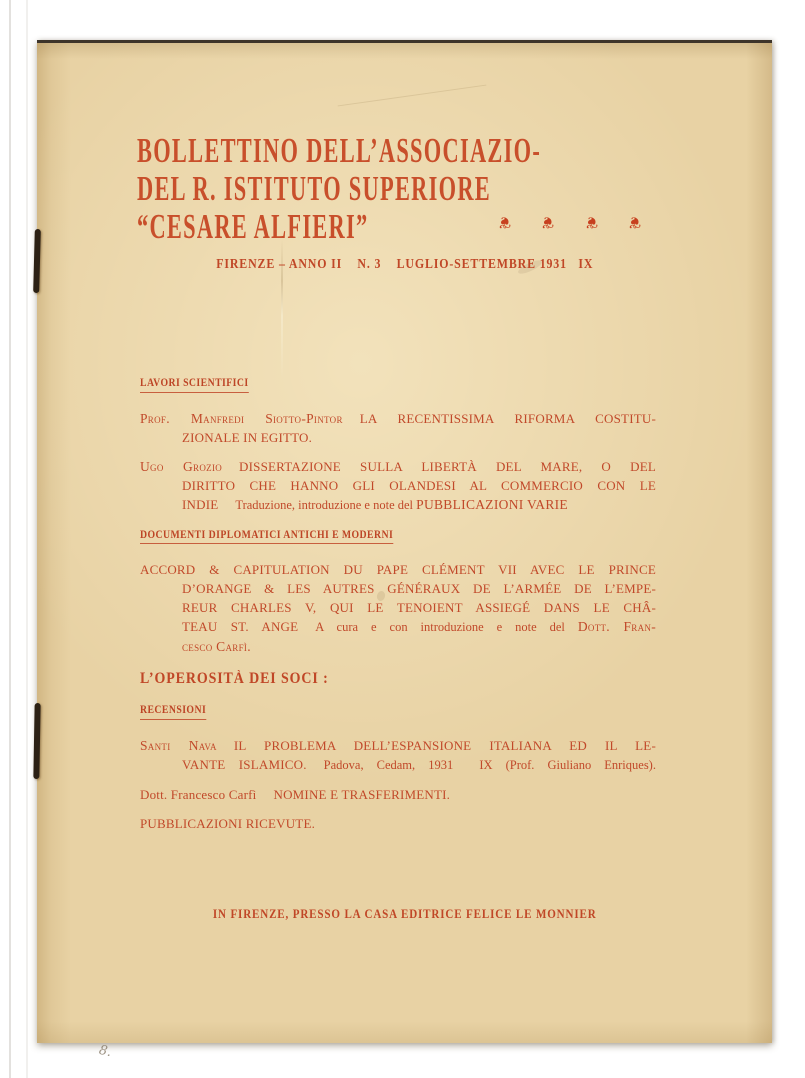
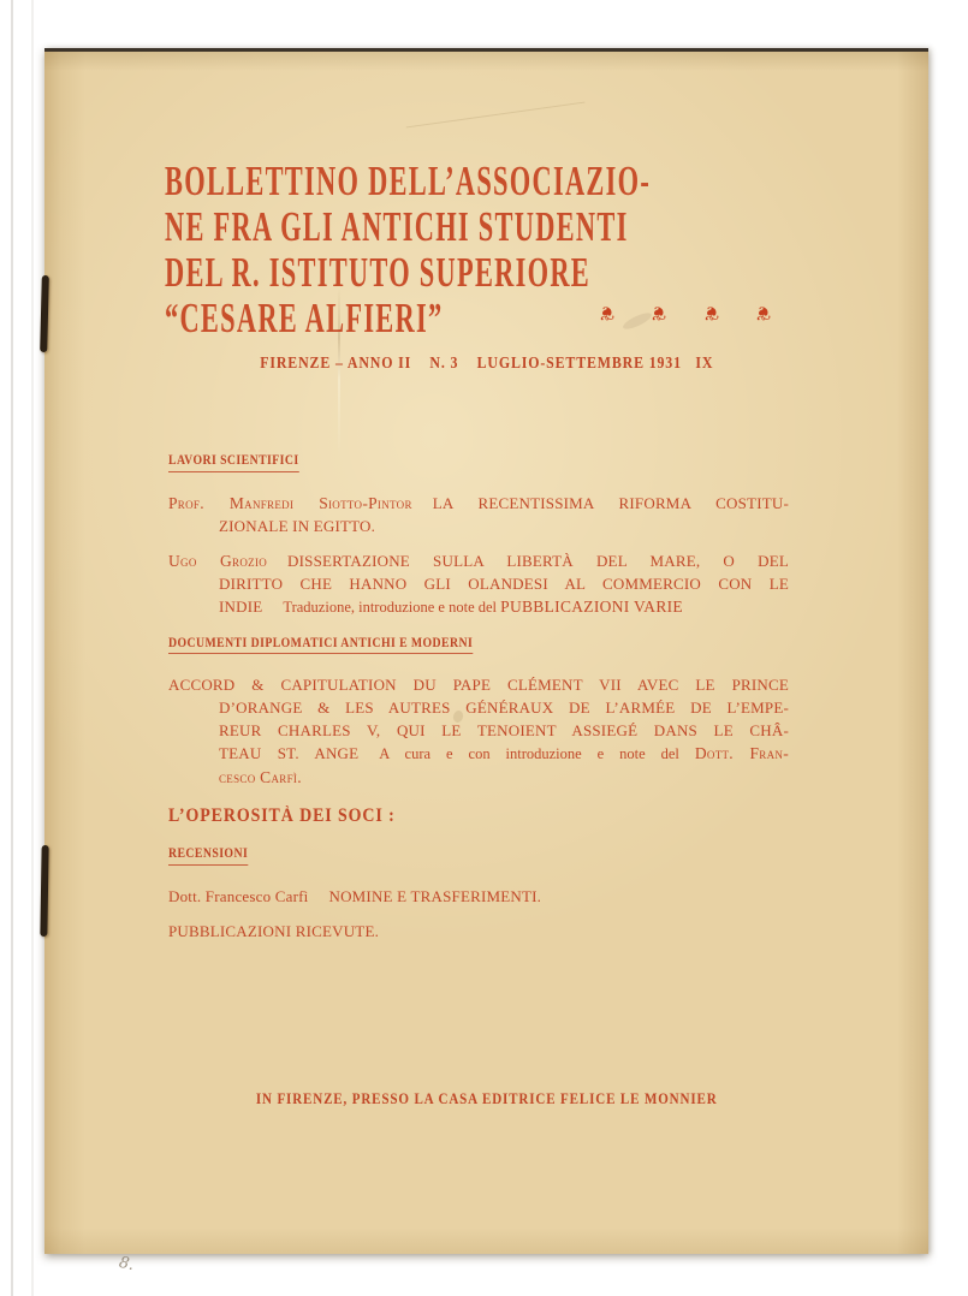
  BOLLETTINO DELL’ASSOCIAZIO-
+ NE FRA GLI ANTICHI STUDENTI
  DEL R. ISTITUTO SUPERIORE
  “CESARE ALFIERI”
  FIRENZE – ANNO II N. 3 LUGLIO-SETTEMBRE 1931 IX
  LAVORI SCIENTIFICI
  Prof. Manfredi Siotto-Pintor LA RECENTISSIMA RIFORMA COSTITU-
  ZIONALE IN EGITTO.
  Ugo Grozio DISSERTAZIONE SULLA LIBERTÀ DEL MARE, O DEL
  DIRITTO CHE HANNO GLI OLANDESI AL COMMERCIO CON LE
  INDIE Traduzione, introduzione e note del PUBBLICAZIONI VARIE
  DOCUMENTI DIPLOMATICI ANTICHI E MODERNI
  ACCORD & CAPITULATION DU PAPE CLÉMENT VII AVEC LE PRINCE
  D’ORANGE & LES AUTRES GÉNÉRAUX DE L’ARMÉE DE L’EMPE-
  REUR CHARLES V, QUI LE TENOIENT ASSIEGÉ DANS LE CHÂ-
  TEAU ST. ANGE A cura e con introduzione e note del Dott. Fran-
  cesco Carfì.
  L’OPEROSITÀ DEI SOCI :
  RECENSIONI
- Santi Nava IL PROBLEMA DELL’ESPANSIONE ITALIANA ED IL LE-
- VANTE ISLAMICO. Padova, Cedam, 1931 IX (Prof. Giuliano Enriques).
  Dott. Francesco Carfì NOMINE E TRASFERIMENTI.
  PUBBLICAZIONI RICEVUTE.
  IN FIRENZE, PRESSO LA CASA EDITRICE FELICE LE MONNIER
